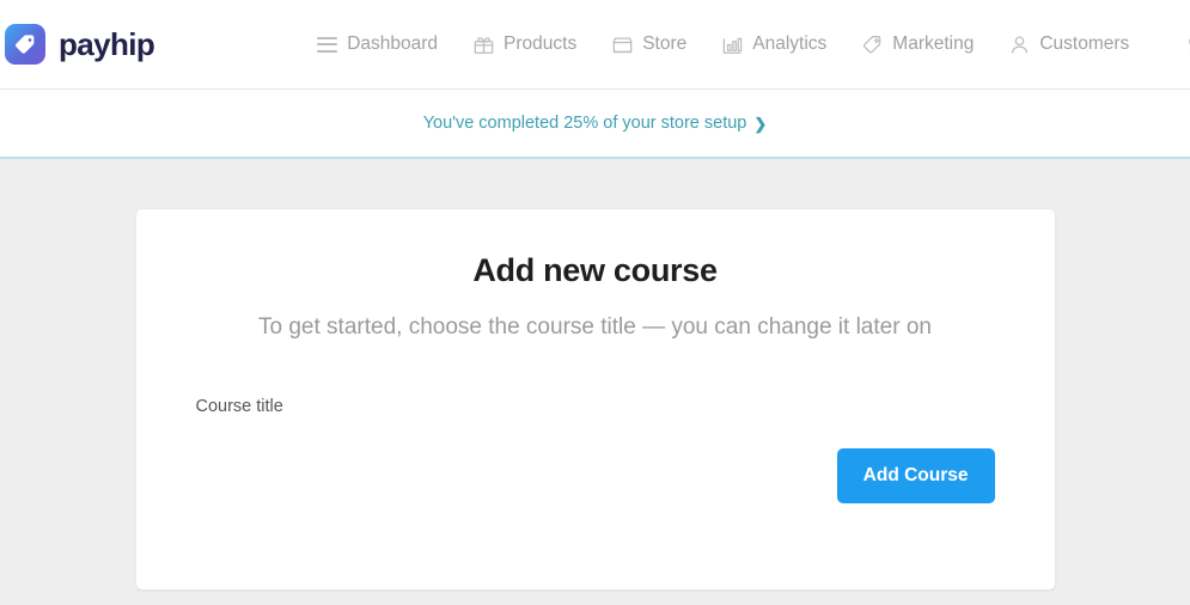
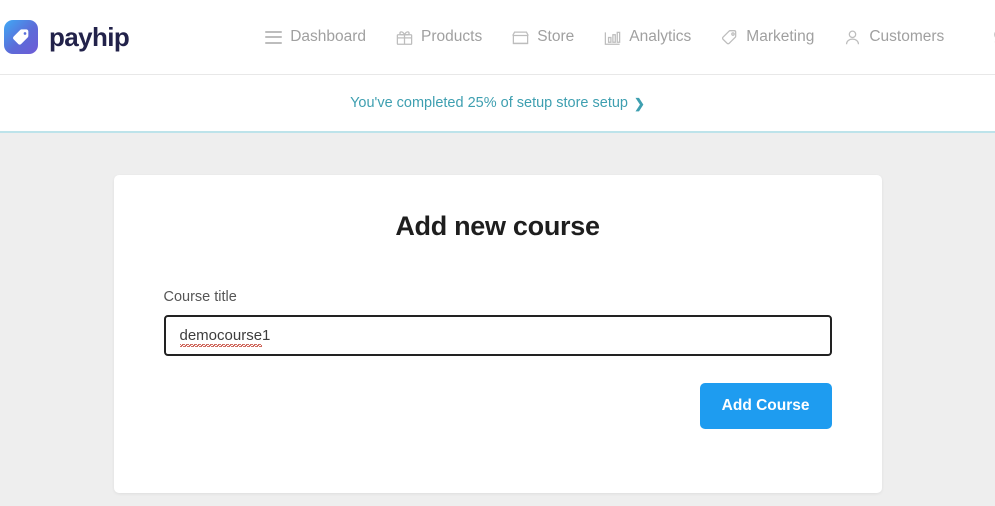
  payhip
  Dashboard
  Products
  Store
  Analytics
  Marketing
  Customers
- You've completed 25% of your store setup
+ You've completed 25% of setup store setup
  ❯
  Add new course
- To get started, choose the course title — you can change it later on
  Course title
+ democourse1
  Add Course
